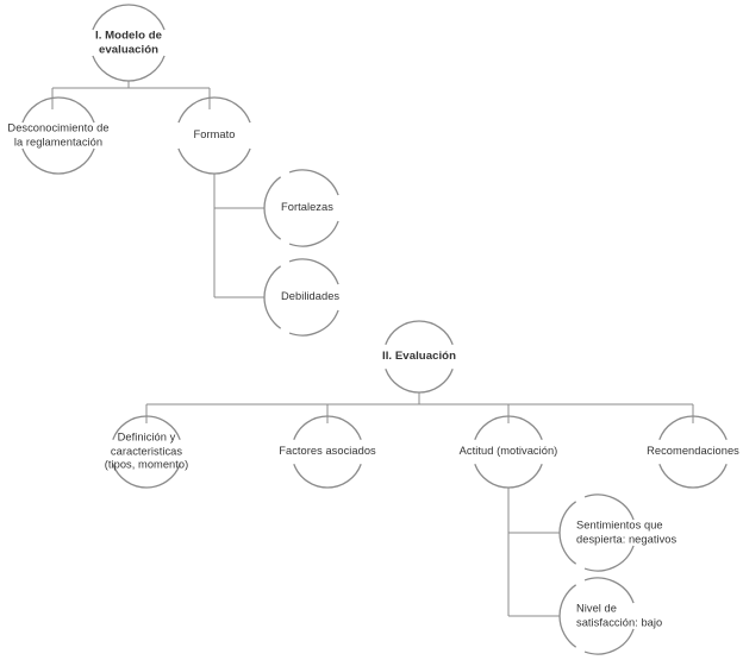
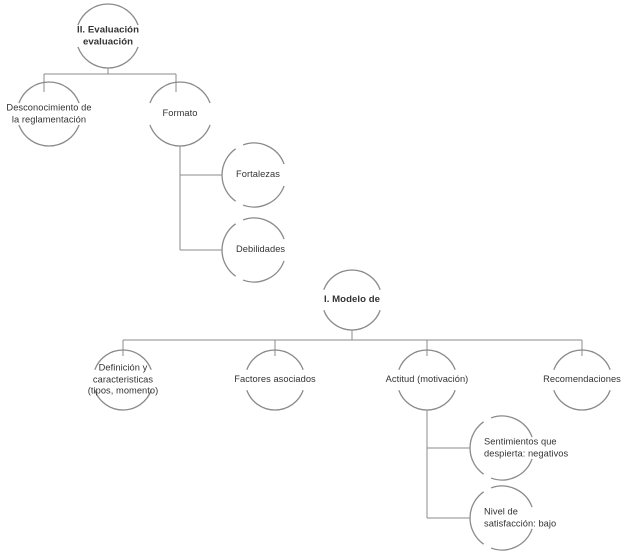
- I. Modelo de
+ II. Evaluación
  evaluación
  Desconocimiento de
  la reglamentación
  Formato
  Fortalezas
  Debilidades
- II. Evaluación
+ I. Modelo de
  Definición y
  caracteristicas
  (tipos, momento)
  Factores asociados
  Actitud (motivación)
  Recomendaciones
  Sentimientos que
  despierta: negativos
  Nivel de
  satisfacción: bajo
